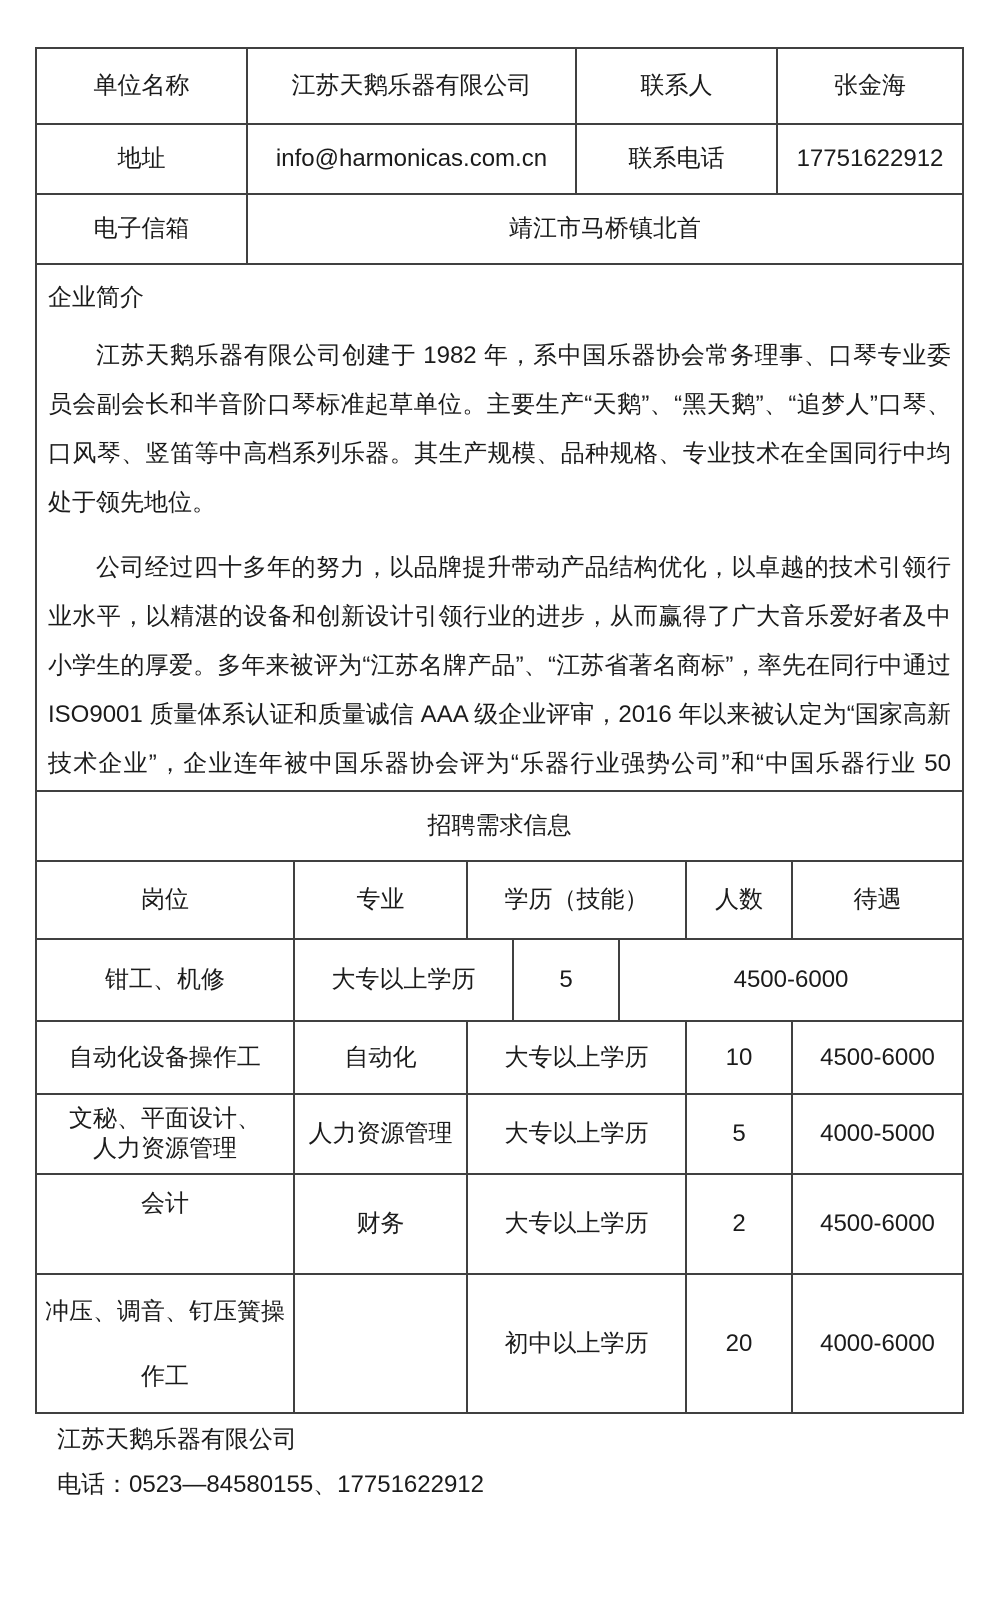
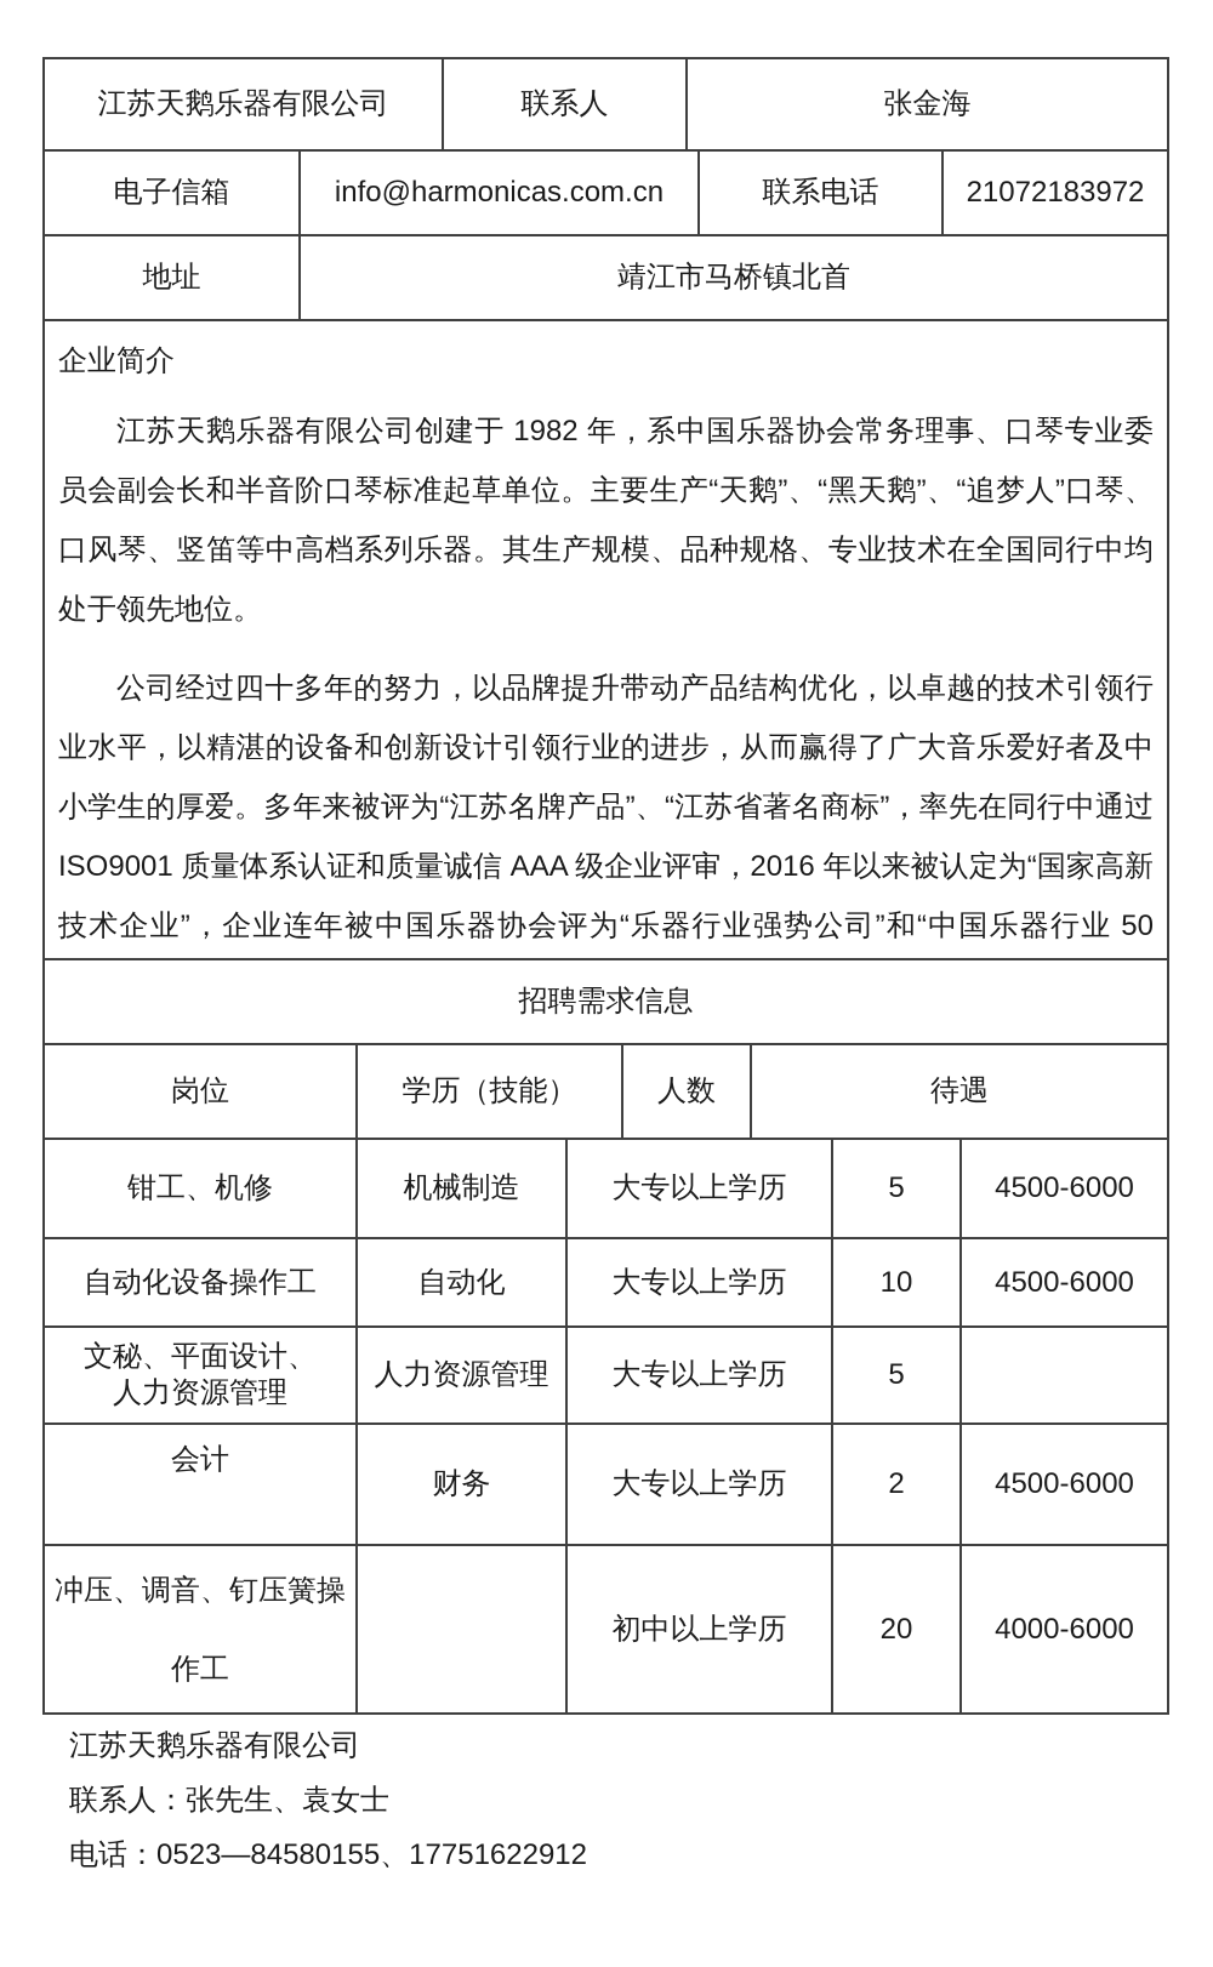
- 单位名称
  江苏天鹅乐器有限公司
  联系人
  张金海
- 地址
+ 电子信箱
  info@harmonicas.com.cn
  联系电话
- 17751622912
+ 21072183972
- 电子信箱
+ 地址
  靖江市马桥镇北首
  企业简介
  江苏天鹅乐器有限公司创建于 1982 年，系中国乐器协会常务理事、口琴专业委员会副会长和半音阶口琴标准起草单位。主要生产“天鹅”、“黑天鹅”、“追梦人”口琴、口风琴、竖笛等中高档系列乐器。其生产规模、品种规格、专业技术在全国同行中均处于领先地位。
  公司经过四十多年的努力，以品牌提升带动产品结构优化，以卓越的技术引领行业水平，以精湛的设备和创新设计引领行业的进步，从而赢得了广大音乐爱好者及中小学生的厚爱。多年来被评为“江苏名牌产品”、“江苏省著名商标”，率先在同行中通过 ISO9001 质量体系认证和质量诚信 AAA 级企业评审，2016 年以来被认定为“国家高新技术企业”，企业连年被中国乐器协会评为“乐器行业强势公司”和“中国乐器行业 50
  招聘需求信息
  岗位
- 专业
  学历（技能）
  人数
  待遇
  钳工、机修
+ 机械制造
  大专以上学历
  5
  4500-6000
  自动化设备操作工
  自动化
  大专以上学历
  10
  4500-6000
  文秘、平面设计、
  人力资源管理
  人力资源管理
  大专以上学历
  5
- 4000-5000
  会计
  财务
  大专以上学历
  2
  4500-6000
  冲压、调音、钉压簧操
  作工
  初中以上学历
  20
  4000-6000
  江苏天鹅乐器有限公司
+ 联系人：张先生、袁女士
  电话：0523—84580155、17751622912
